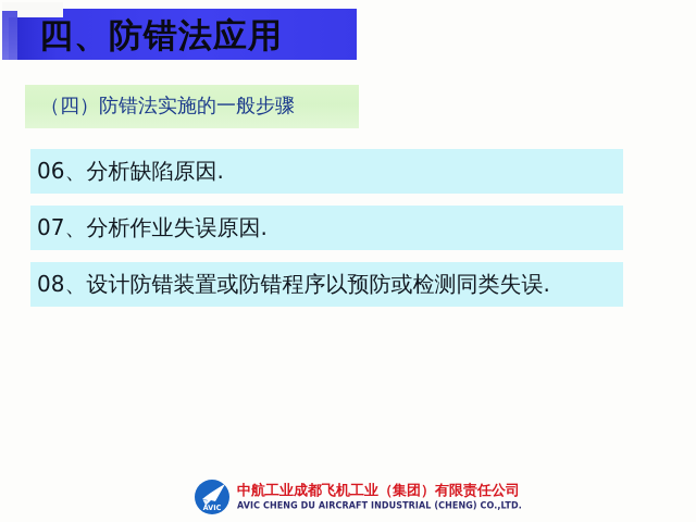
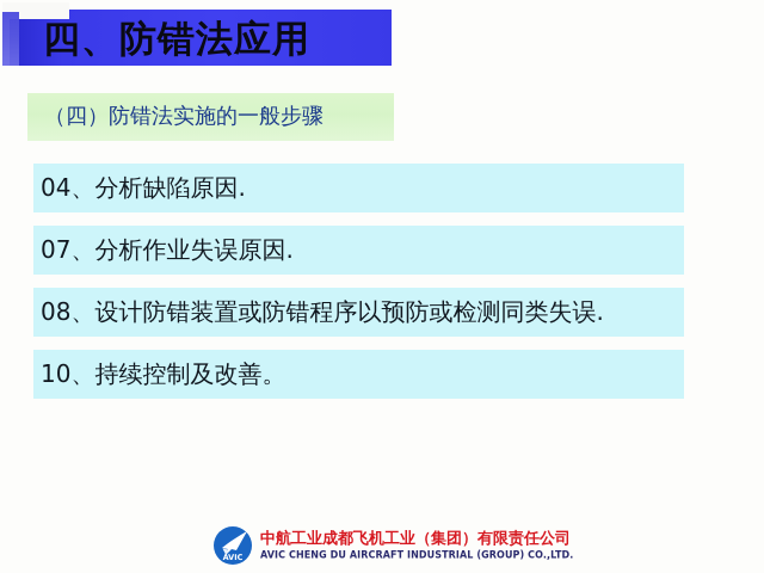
  四、防错法应用
  （四）防错法实施的一般步骤
- 06、分析缺陷原因.
+ 04、分析缺陷原因.
  07、分析作业失误原因.
  08、设计防错装置或防错程序以预防或检测同类失误.
+ 10、持续控制及改善。
  AVIC
  中航工业成都飞机工业（集团）有限责任公司
- AVIC CHENG DU AIRCRAFT INDUSTRIAL (CHENG) CO.,LTD.
+ AVIC CHENG DU AIRCRAFT INDUSTRIAL (GROUP) CO.,LTD.
